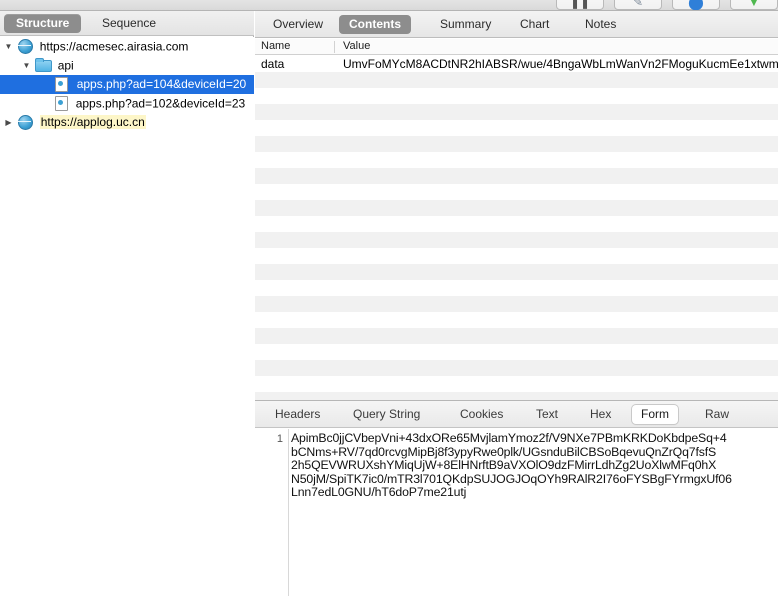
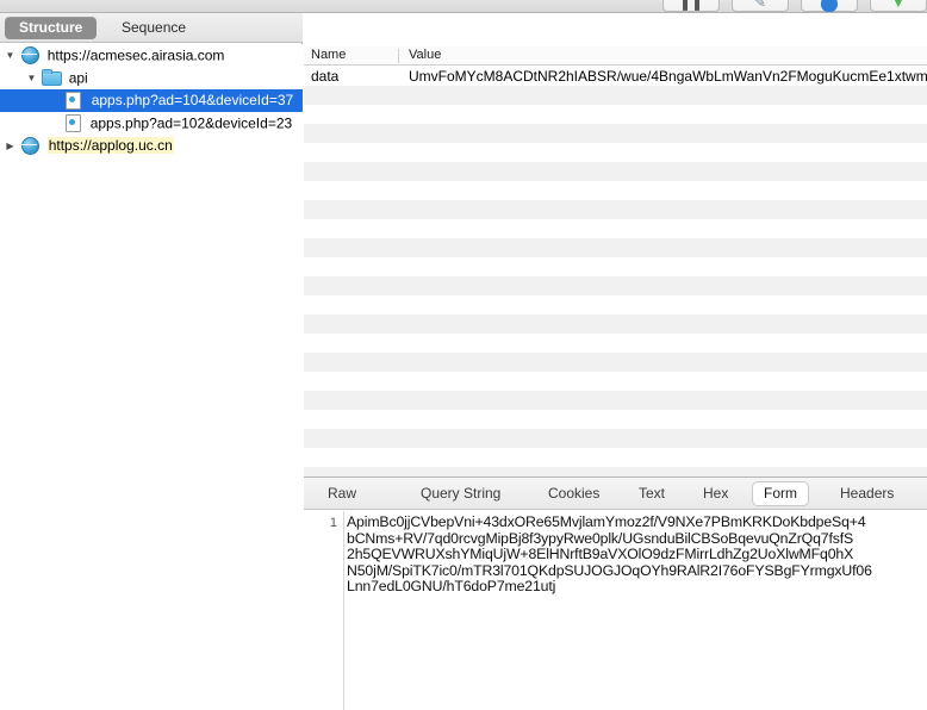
  ❚❚
  ✎
  ⬤
  ▼
  Structure
  Sequence
  ▼ https://acmesec.airasia.com
  ▼ api
- apps.php?ad=104&deviceId=20
+ apps.php?ad=104&deviceId=37
  apps.php?ad=102&deviceId=23
  ▶ https://applog.uc.cn
- Overview
- Contents
- Summary
- Chart
- Notes
  Name
  Value
  data
  UmvFoMYcM8ACDtNR2hIABSR/wue/4BngaWbLmWanVn2FMoguKucmEe1xtwm
- Headers
+ Raw
  Query String
  Cookies
  Text
  Hex
  Form
- Raw
+ Headers
  1
  ApimBc0jjCVbepVni+43dxORe65MvjlamYmoz2f/V9NXe7PBmKRKDoKbdpeSq+4
  bCNms+RV/7qd0rcvgMipBj8f3ypyRwe0plk/UGsnduBilCBSoBqevuQnZrQq7fsfS
  2h5QEVWRUXshYMiqUjW+8ElHNrftB9aVXOlO9dzFMirrLdhZg2UoXlwMFq0hX
  N50jM/SpiTK7ic0/mTR3l701QKdpSUJOGJOqOYh9RAlR2I76oFYSBgFYrmgxUf06
  Lnn7edL0GNU/hT6doP7me21utj
